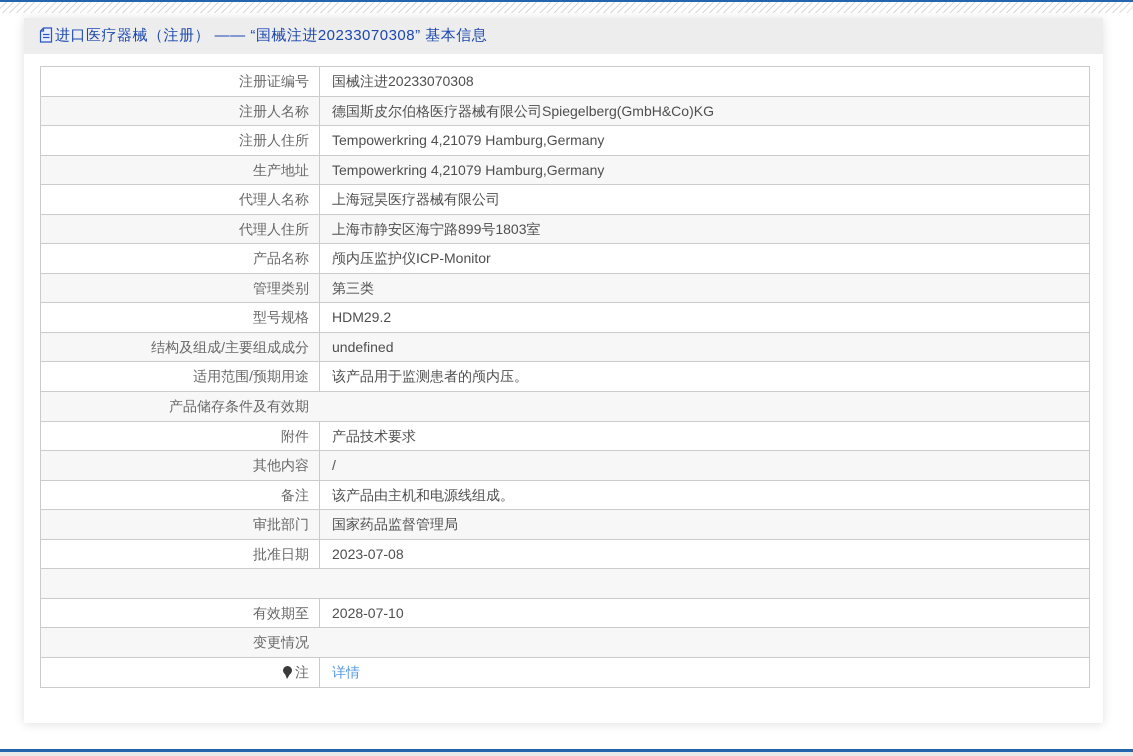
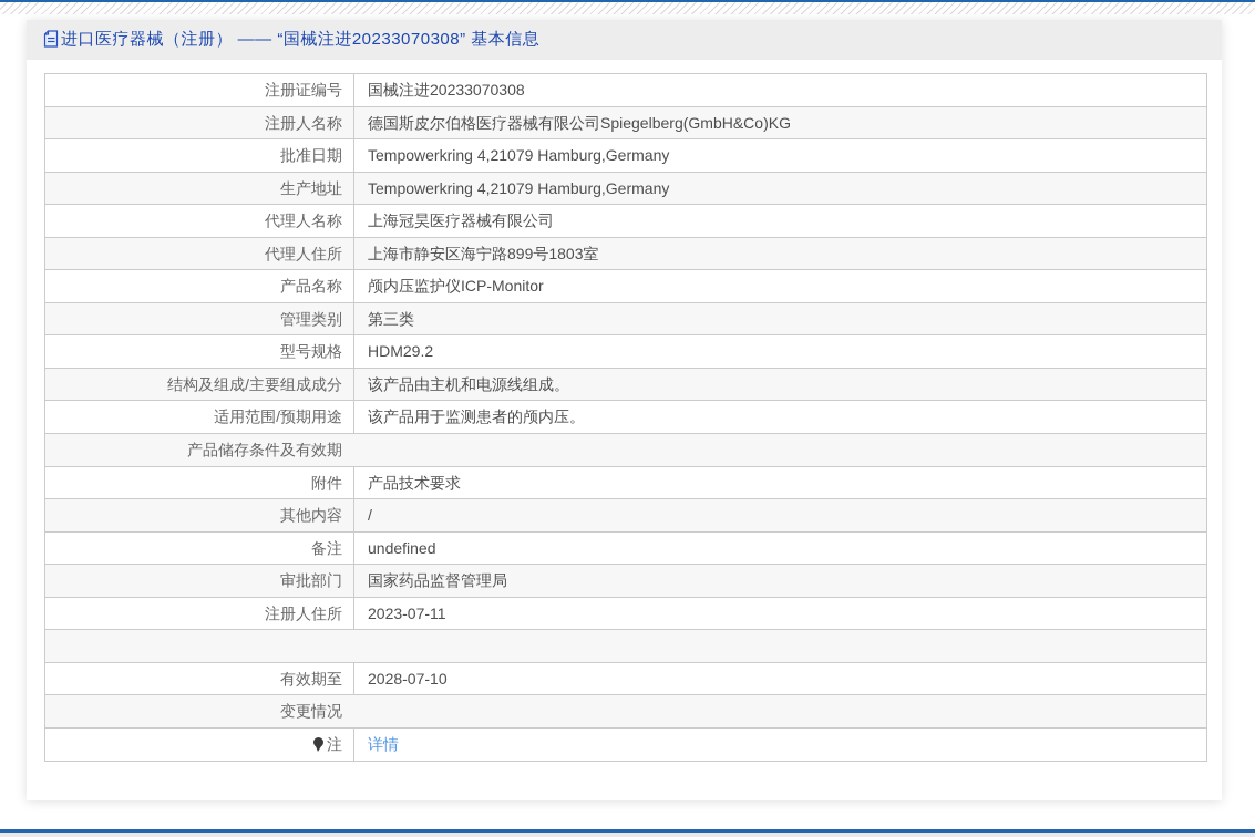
  进口医疗器械（注册） —— “国械注进20233070308” 基本信息
  注册证编号
  国械注进20233070308
  注册人名称
  德国斯皮尔伯格医疗器械有限公司Spiegelberg(GmbH&Co)KG
- 注册人住所
+ 批准日期
  Tempowerkring 4,21079 Hamburg,Germany
  生产地址
  Tempowerkring 4,21079 Hamburg,Germany
  代理人名称
  上海冠昊医疗器械有限公司
  代理人住所
  上海市静安区海宁路899号1803室
  产品名称
  颅内压监护仪ICP-Monitor
  管理类别
  第三类
  型号规格
  HDM29.2
  结构及组成/主要组成成分
- undefined
+ 该产品由主机和电源线组成。
  适用范围/预期用途
  该产品用于监测患者的颅内压。
  产品储存条件及有效期
  附件
  产品技术要求
  其他内容
  /
  备注
- 该产品由主机和电源线组成。
+ undefined
  审批部门
  国家药品监督管理局
- 批准日期
+ 注册人住所
- 2023-07-08
+ 2023-07-11
  有效期至
  2028-07-10
  变更情况
  注
  详情
